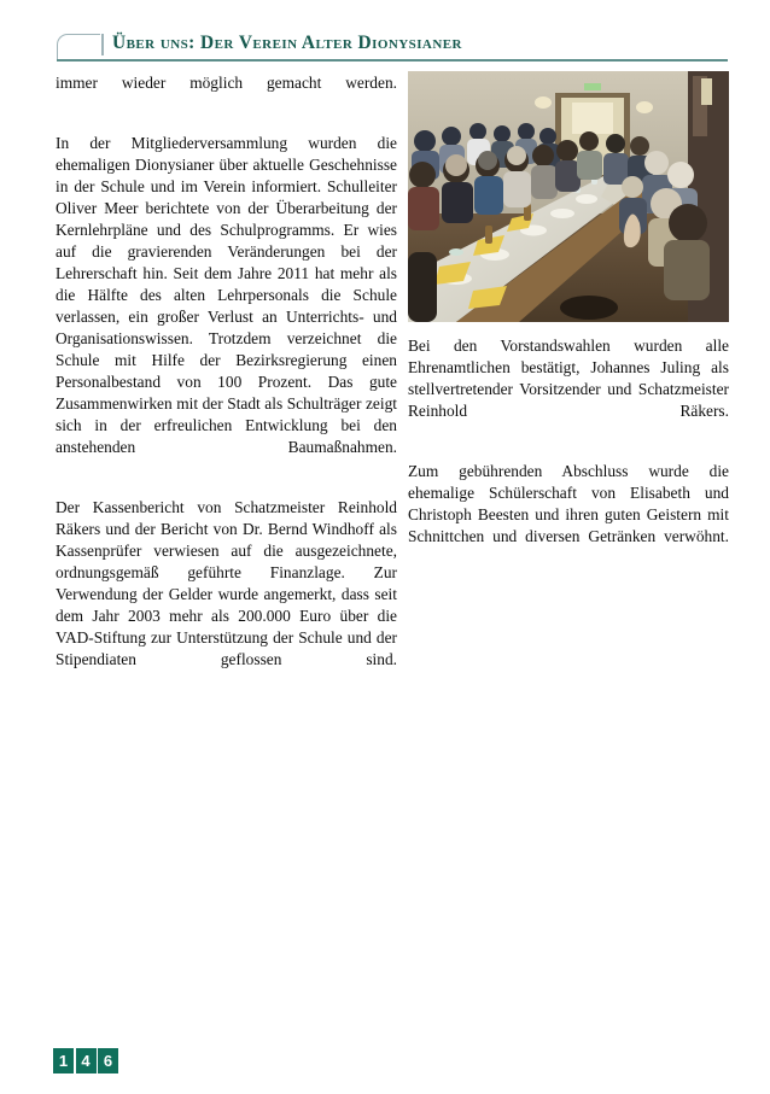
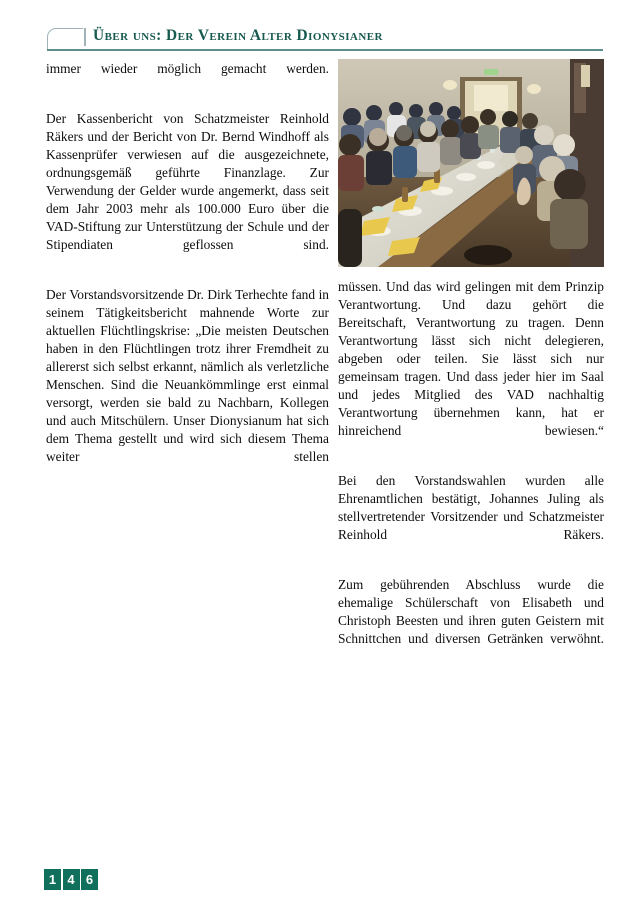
  Über uns: Der Verein Alter Dionysianer
  immer wieder möglich gemacht werden.
- In der Mitgliederversammlung wurden die ehemaligen Dionysianer über aktuelle Geschehnisse in der Schule und im Verein informiert. Schulleiter Oliver Meer berichtete von der Überarbeitung der Kernlehrpläne und des Schulprogramms. Er wies auf die gravierenden Veränderungen bei der Lehrerschaft hin. Seit dem Jahre 2011 hat mehr als die Hälfte des alten Lehrpersonals die Schule verlassen, ein großer Verlust an Unterrichts- und Organisationswissen. Trotzdem verzeichnet die Schule mit Hilfe der Bezirksregierung einen Personalbestand von 100 Prozent. Das gute Zusammenwirken mit der Stadt als Schulträger zeigt sich in der erfreulichen Entwicklung bei den anstehenden Baumaßnahmen.
- Der Kassenbericht von Schatzmeister Reinhold Räkers und der Bericht von Dr. Bernd Windhoff als Kassenprüfer verwiesen auf die ausgezeichnete, ordnungsgemäß geführte Finanzlage. Zur Verwendung der Gelder wurde angemerkt, dass seit dem Jahr 2003 mehr als 200.000 Euro über die VAD-Stiftung zur Unterstützung der Schule und der Stipendiaten geflossen sind.
+ Der Kassenbericht von Schatzmeister Reinhold Räkers und der Bericht von Dr. Bernd Windhoff als Kassenprüfer verwiesen auf die ausgezeichnete, ordnungsgemäß geführte Finanzlage. Zur Verwendung der Gelder wurde angemerkt, dass seit dem Jahr 2003 mehr als 100.000 Euro über die VAD-Stiftung zur Unterstützung der Schule und der Stipendiaten geflossen sind.
+ Der Vorstandsvorsitzende Dr. Dirk Terhechte fand in seinem Tätigkeitsbericht mahnende Worte zur aktuellen Flüchtlingskrise: „Die meisten Deutschen haben in den Flüchtlingen trotz ihrer Fremdheit zu allererst sich selbst erkannt, nämlich als verletzliche Menschen. Sind die Neuankömmlinge erst einmal versorgt, werden sie bald zu Nachbarn, Kollegen und auch Mitschülern. Unser Dionysianum hat sich dem Thema gestellt und wird sich diesem Thema weiter stellen
+ müssen. Und das wird gelingen mit dem Prinzip Verantwortung. Und dazu gehört die Bereitschaft, Verantwortung zu tragen. Denn Verantwortung lässt sich nicht delegieren, abgeben oder teilen. Sie lässt sich nur gemeinsam tragen. Und dass jeder hier im Saal und jedes Mitglied des VAD nachhaltig Verantwortung übernehmen kann, hat er hinreichend bewiesen.“
  Bei den Vorstandswahlen wurden alle Ehrenamtlichen bestätigt, Johannes Juling als stellvertretender Vorsitzender und Schatzmeister Reinhold Räkers.
  Zum gebührenden Abschluss wurde die ehemalige Schülerschaft von Elisabeth und Christoph Beesten und ihren guten Geistern mit Schnittchen und diversen Getränken verwöhnt.
  1
  4
  6
